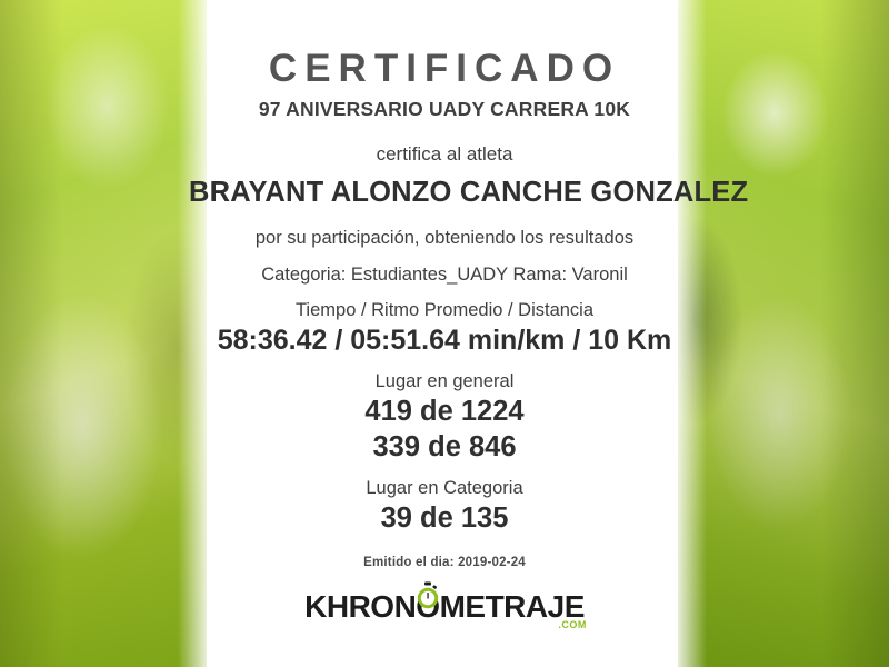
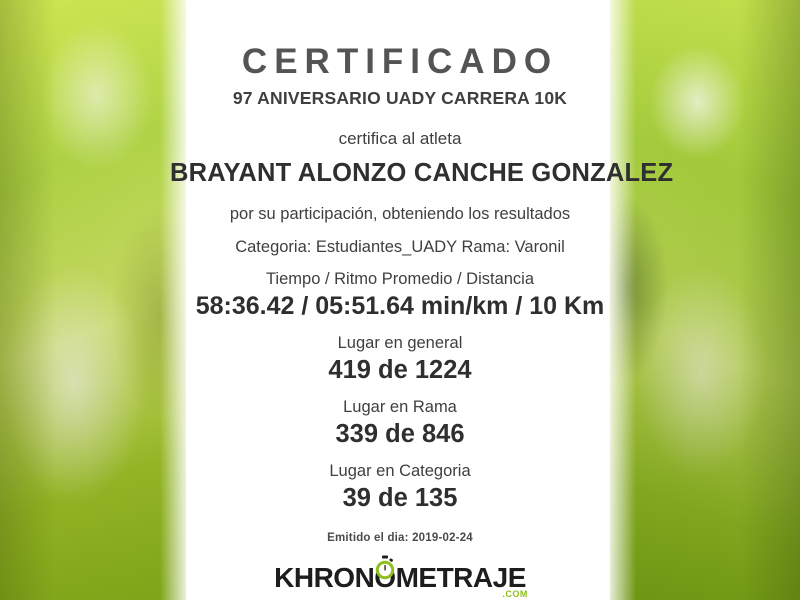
  CERTIFICADO
  97 ANIVERSARIO UADY CARRERA 10K
  certifica al atleta
  BRAYANT ALONZO CANCHE GONZALEZ
  por su participación, obteniendo los resultados
  Categoria: Estudiantes_UADY Rama: Varonil
  Tiempo / Ritmo Promedio / Distancia
  58:36.42 / 05:51.64 min/km / 10 Km
  Lugar en general
  419 de 1224
+ Lugar en Rama
  339 de 846
  Lugar en Categoria
  39 de 135
  Emitido el dia: 2019-02-24
  KHRON
  METRAJE
  .COM
